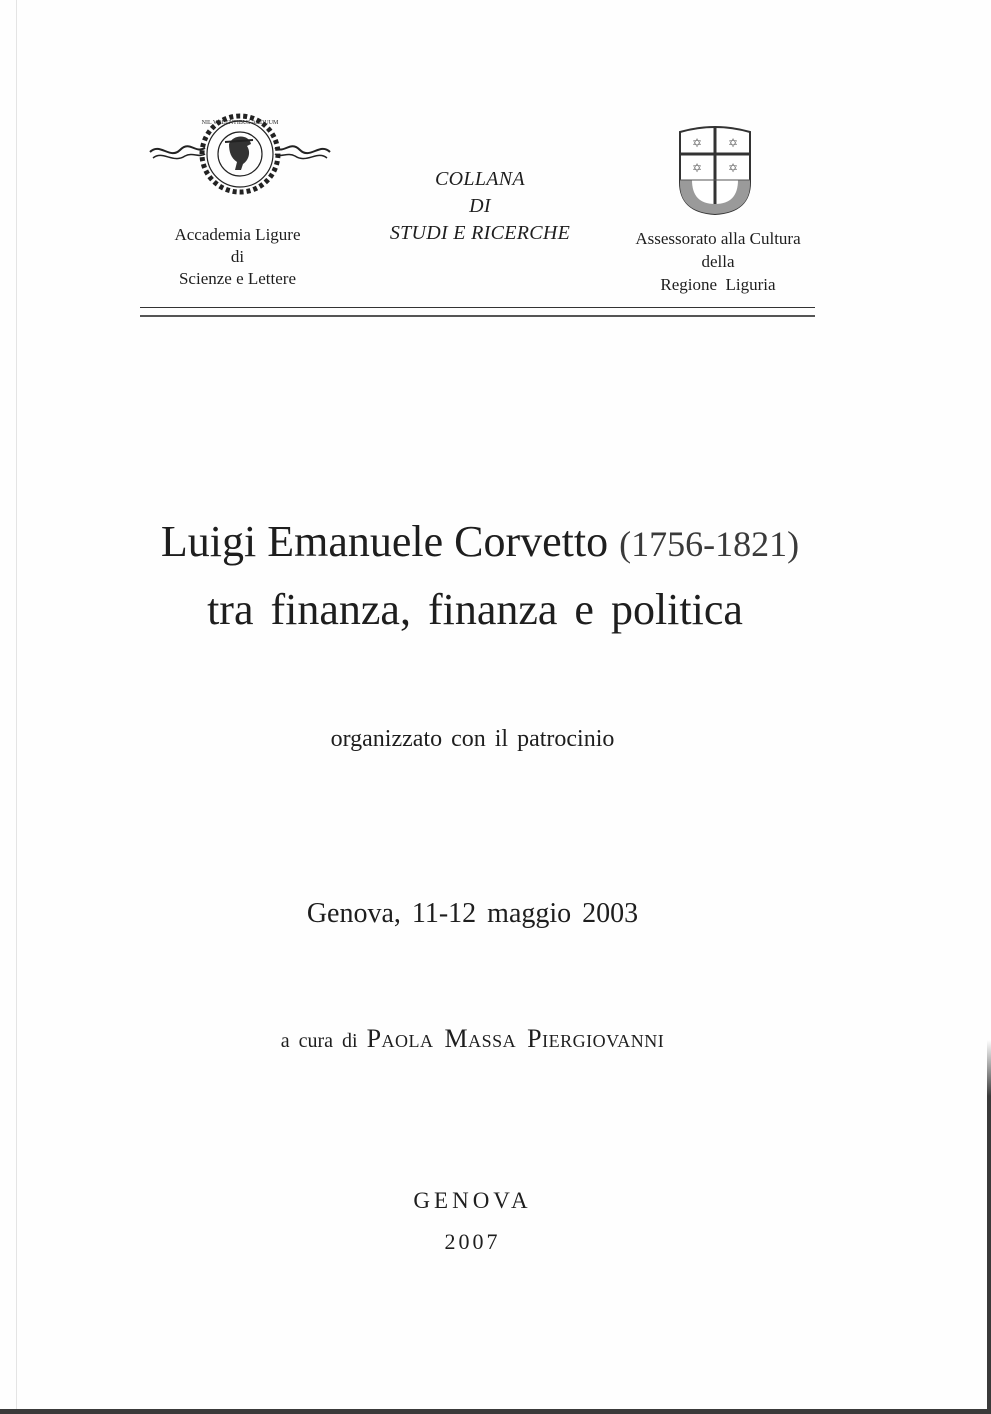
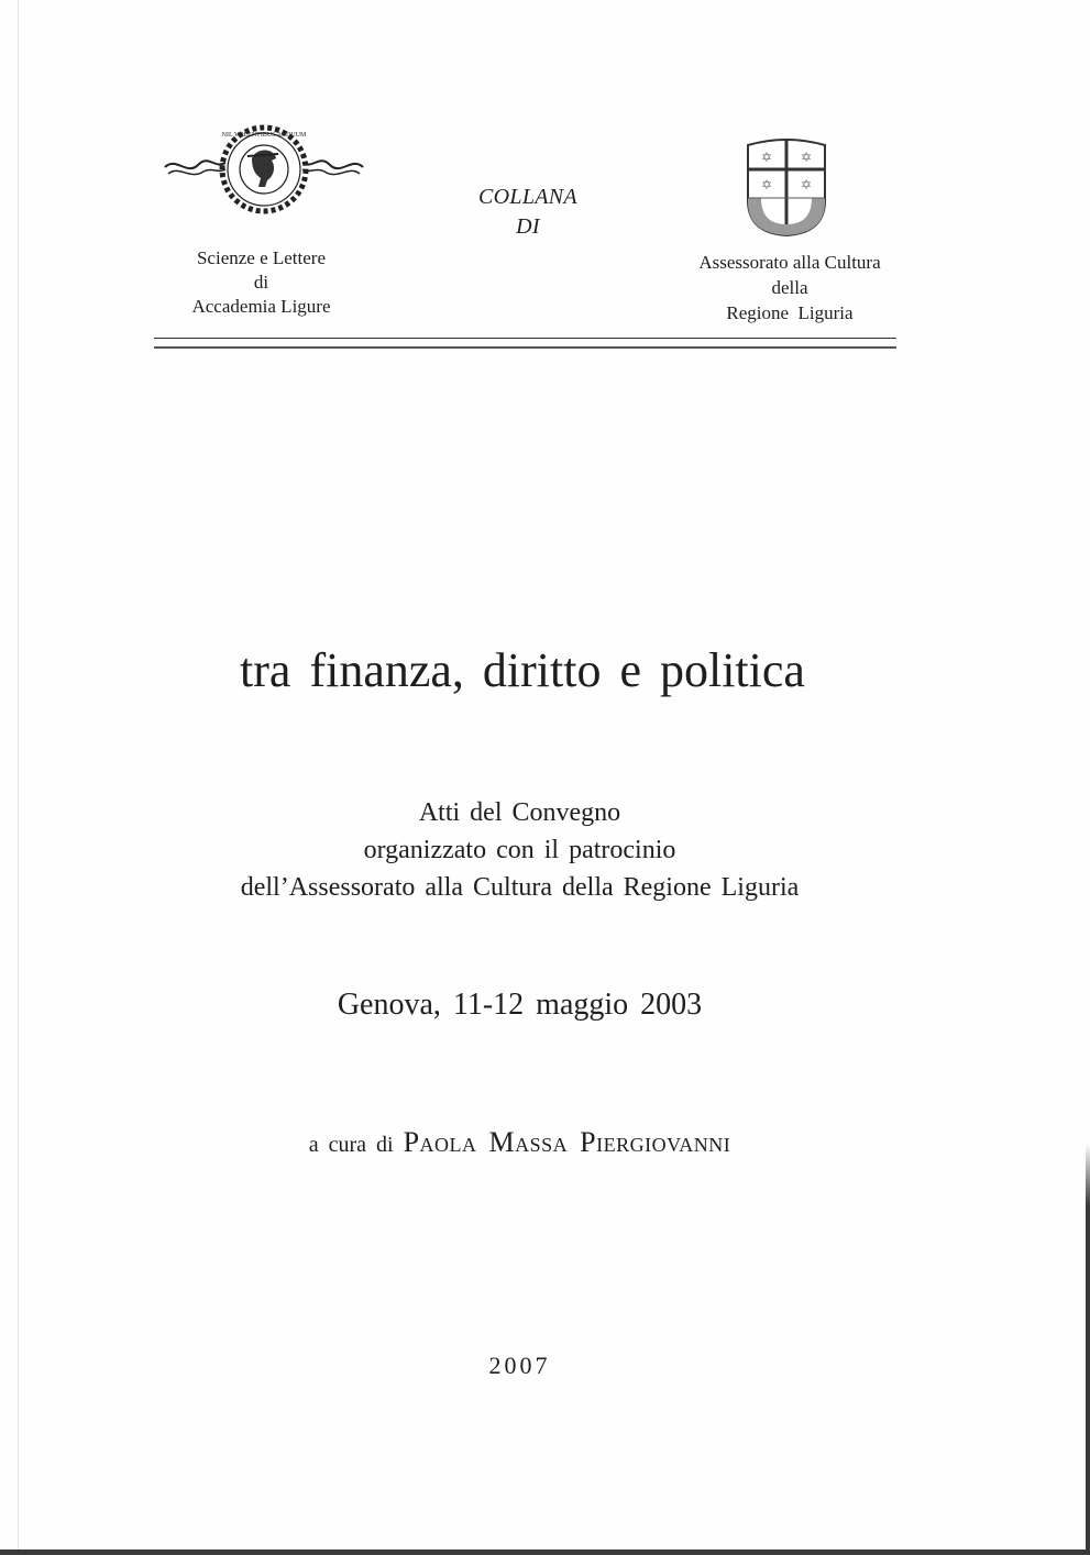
- Accademia Ligure
+ Scienze e Lettere
  di
- Scienze e Lettere
+ Accademia Ligure
  COLLANA
  DI
- STUDI E RICERCHE
  ✡
  ✡
  ✡
  ✡
  Assessorato alla Cultura
  della
  Regione Liguria
- Luigi Emanuele Corvetto (1756-1821)
- tra finanza, finanza e politica
+ tra finanza, diritto e politica
+ Atti del Convegno
  organizzato con il patrocinio
+ dell’Assessorato alla Cultura della Regione Liguria
  Genova, 11-12 maggio 2003
  a cura di Paola Massa Piergiovanni
- GENOVA
  2007
